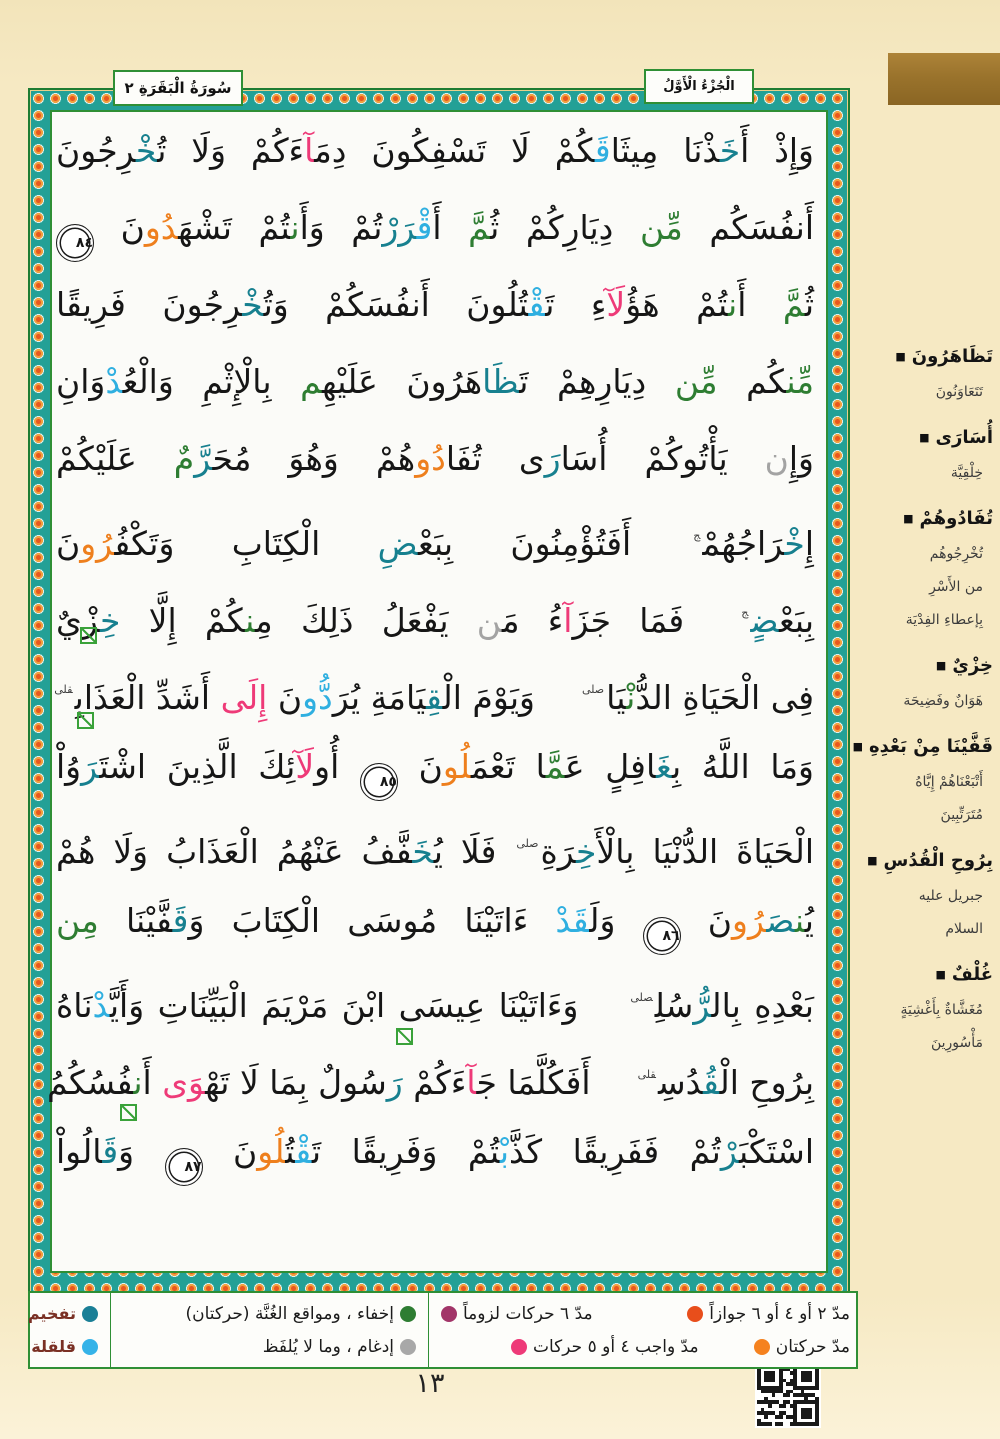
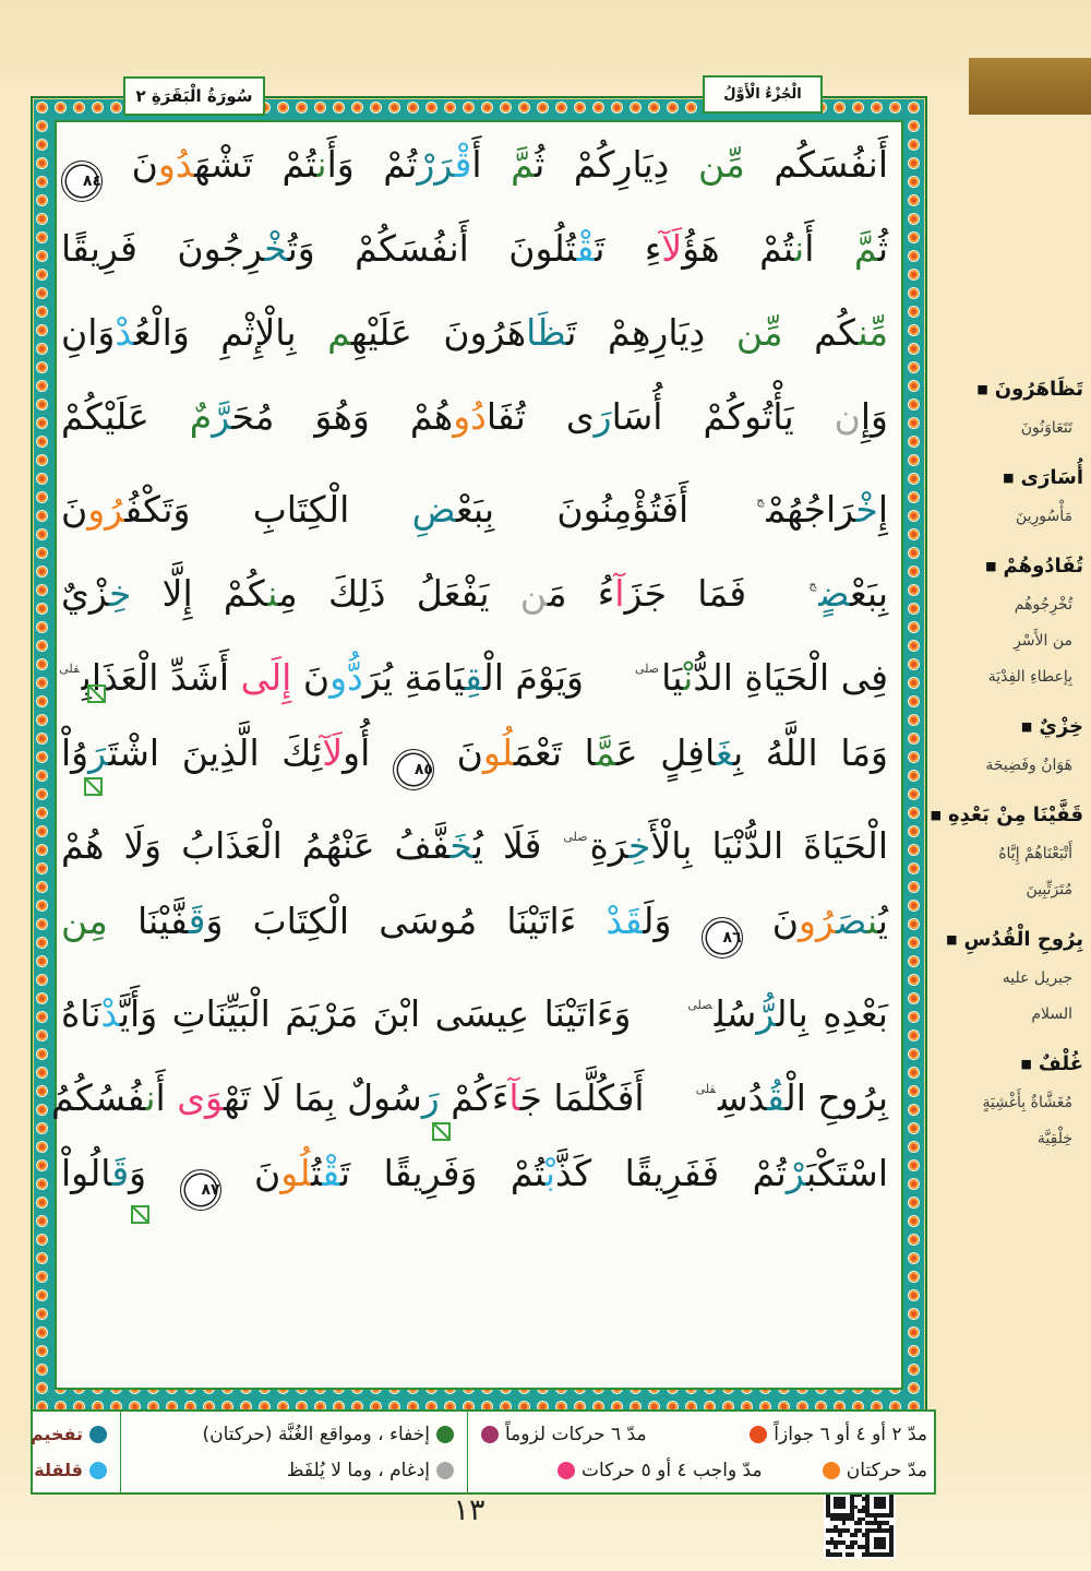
  سُورَةُ الْبَقَرَةِ ٢
  الْجُزْءُ الْأَوَّلُ
- وَإِذْ أَخَذْنَا مِيثَاقَكُمْ لَا تَسْفِكُونَ دِمَآءَكُمْ وَلَا تُخْرِجُونَ
  أَنفُسَكُم مِّن دِيَارِكُمْ ثُمَّ أَقْرَرْتُمْ وَأَنتُمْ تَشْهَدُونَ ٨٤
  ثُمَّ أَنتُمْ هَؤُلَآءِ تَقْتُلُونَ أَنفُسَكُمْ وَتُخْرِجُونَ فَرِيقًا
  مِّنكُم مِّن دِيَارِهِمْ تَظَاهَرُونَ عَلَيْهِم بِالْإِثْمِ وَالْعُدْوَانِ
  وَإِن يَأْتُوكُمْ أُسَارَى تُفَادُوهُمْ وَهُوَ مُحَرَّمٌ عَلَيْكُمْ
  إِخْرَاجُهُمْجأَفَتُؤْمِنُونَ بِبَعْضِ الْكِتَابِ وَتَكْفُرُونَ
  بِبَعْضٍجفَمَا جَزَآءُ مَن يَفْعَلُ ذَلِكَ مِنكُمْ إِلَّا خِزْيٌ
  فِى الْحَيَاةِ الدُّنْيَاصلىوَيَوْمَ الْقِيَامَةِ يُرَدُّونَ إِلَى أَشَدِّ الْعَذَابِقلى
  وَمَا اللَّهُ بِغَافِلٍ عَمَّا تَعْمَلُونَ ٨٥ أُولَآئِكَ الَّذِينَ اشْتَرَوُاْ
  الْحَيَاةَ الدُّنْيَا بِالْأَخِرَةِصلى فَلَا يُخَفَّفُ عَنْهُمُ الْعَذَابُ وَلَا هُمْ
  يُنصَرُونَ ٨٦ وَلَقَدْ ءَاتَيْنَا مُوسَى الْكِتَابَ وَقَفَّيْنَا مِن
  بَعْدِهِ بِالرُّسُلِصلىوَءَاتَيْنَا عِيسَى ابْنَ مَرْيَمَ الْبَيِّنَاتِ وَأَيَّدْنَاهُ
  بِرُوحِ الْقُدُسِقلىأَفَكُلَّمَا جَآءَكُمْ رَسُولٌ بِمَا لَا تَهْوَى أَنفُسُكُمُ
  اسْتَكْبَرْتُمْ فَفَرِيقًا كَذَّبْتُمْ وَفَرِيقًا تَقْتُلُونَ ٨٧ وَقَالُواْ
  تَظَاهَرُونَ
  ■
  تَتَعَاوَنُونَ
  أُسَارَى
  ■
- خِلْقِيَّة
+ مَأْسُورِينَ
  تُفَادُوهُمْ
  ■
  تُخْرِجُوهُم
  من الأَسْرِ
  بِإعطاءِ الفِدْيَة
  خِزْيٌ
  ■
  هَوَانٌ وفَضِيحَة
  قَفَّيْنَا مِنْ بَعْدِهِ
  ■
  أَتْبَعْنَاهُمْ إِيَّاهُ
  مُتَرَتِّبِينَ
  بِرُوحِ الْقُدُسِ
  ■
  جبريل عليه
  السلام
  غُلْفٌ
  ■
  مُغَشَّاةٌ بِأَغْشِيَةٍ
- مَأْسُورِينَ
+ خِلْقِيَّة
  تفخيم
  قلقلة
  إخفاء ، ومواقع الغُنَّة (حركتان)
  إدغام ، وما لا يُلفَظ
  مدّ ٢ أو ٤ أو ٦ جوازاً
  مدّ ٦ حركات لزوماً
  مدّ حركتان
  مدّ واجب ٤ أو ٥ حركات
  ١٣
